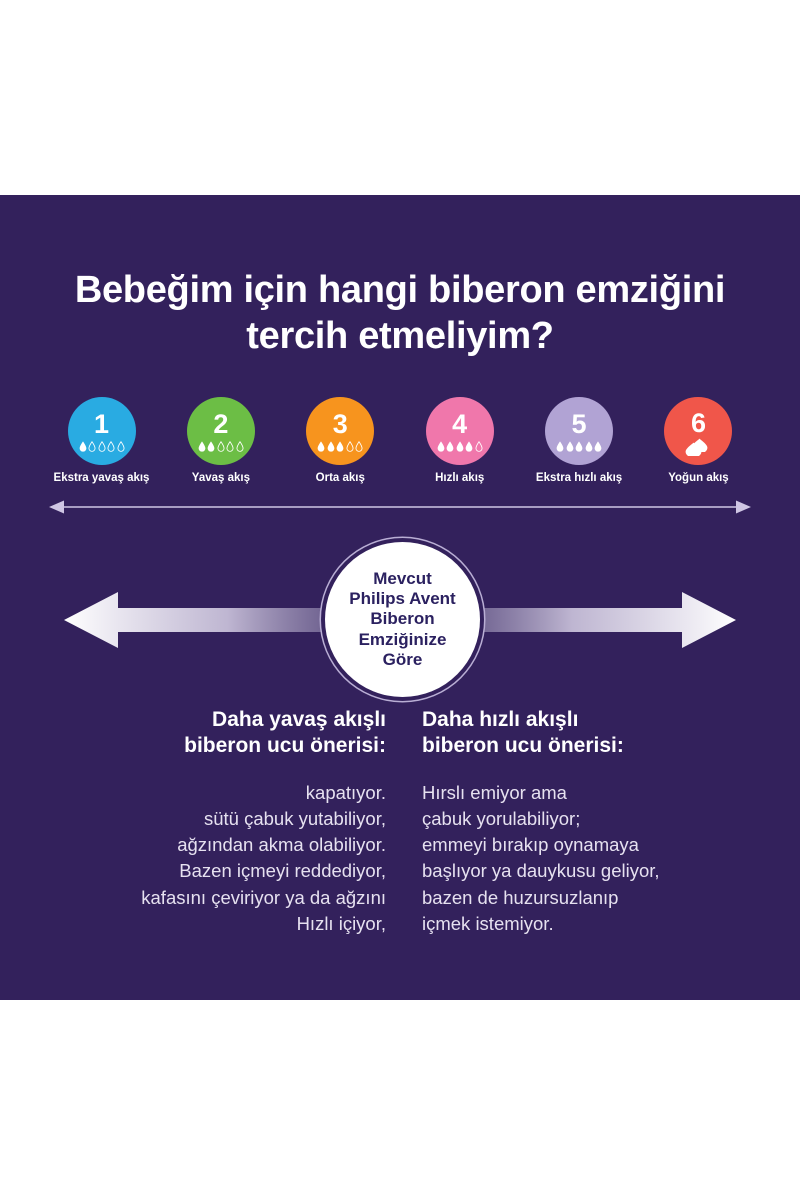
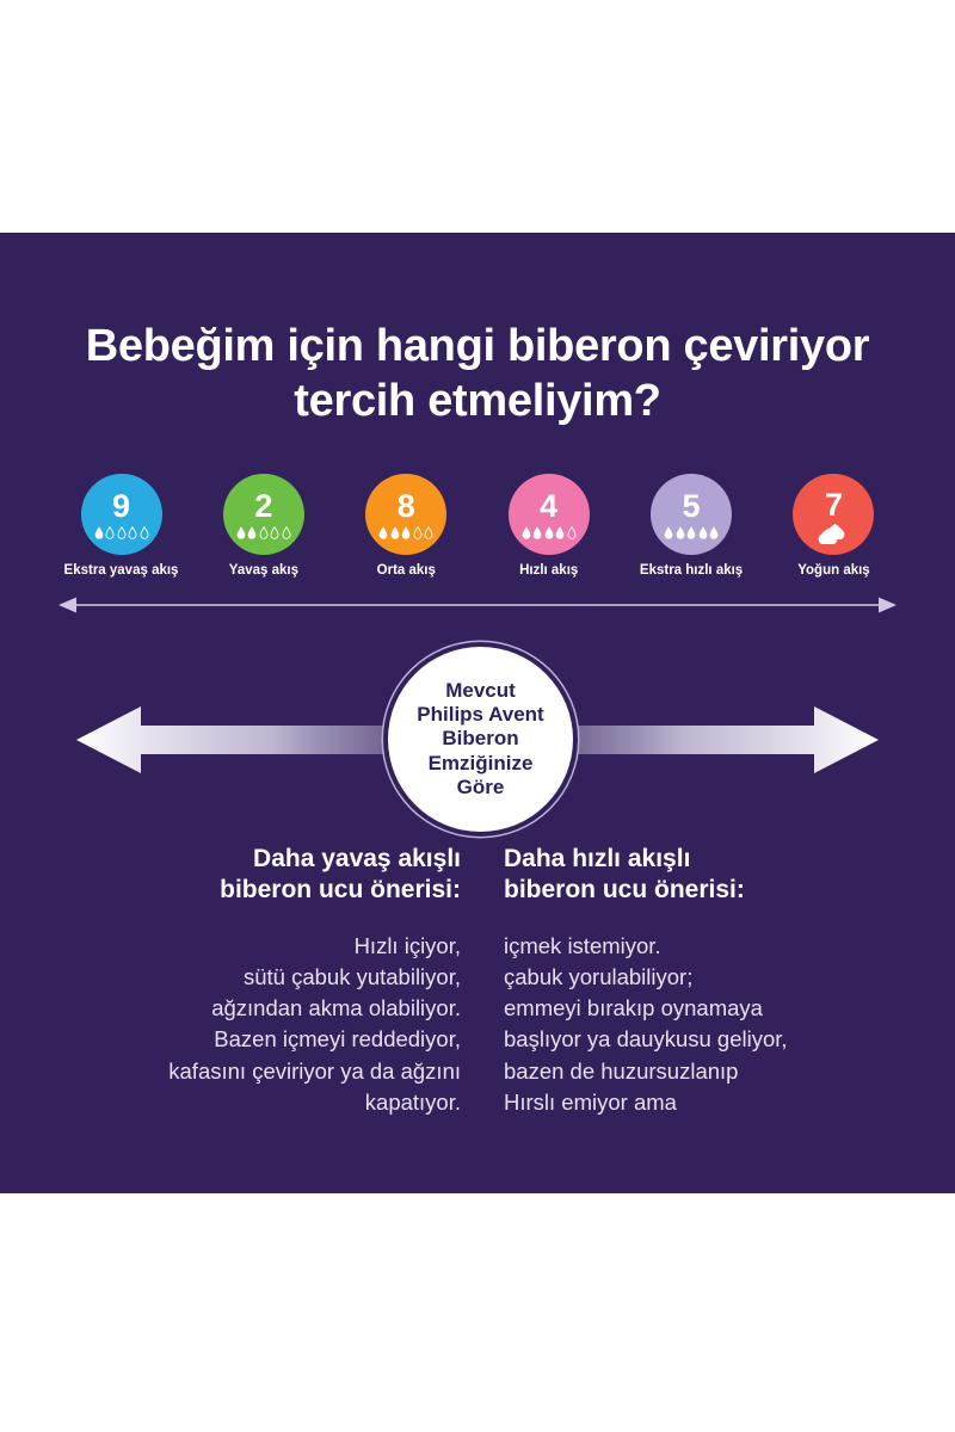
- Bebeğim için hangi biberon emziğini
+ Bebeğim için hangi biberon çeviriyor
  tercih etmeliyim?
- 1
+ 9
  Ekstra yavaş akış
  2
  Yavaş akış
- 3
+ 8
  Orta akış
  4
  Hızlı akış
  5
  Ekstra hızlı akış
- 6
+ 7
  Yoğun akış
  Mevcut
  Philips Avent
  Biberon
  Emziğinize
  Göre
  Daha yavaş akışlı
  biberon ucu önerisi:
- kapatıyor.
+ Hızlı içiyor,
  sütü çabuk yutabiliyor,
  ağzından akma olabiliyor.
  Bazen içmeyi reddediyor,
  kafasını çeviriyor ya da ağzını
- Hızlı içiyor,
+ kapatıyor.
  Daha hızlı akışlı
  biberon ucu önerisi:
- Hırslı emiyor ama
+ içmek istemiyor.
  çabuk yorulabiliyor;
  emmeyi bırakıp oynamaya
  başlıyor ya dauykusu geliyor,
  bazen de huzursuzlanıp
- içmek istemiyor.
+ Hırslı emiyor ama
